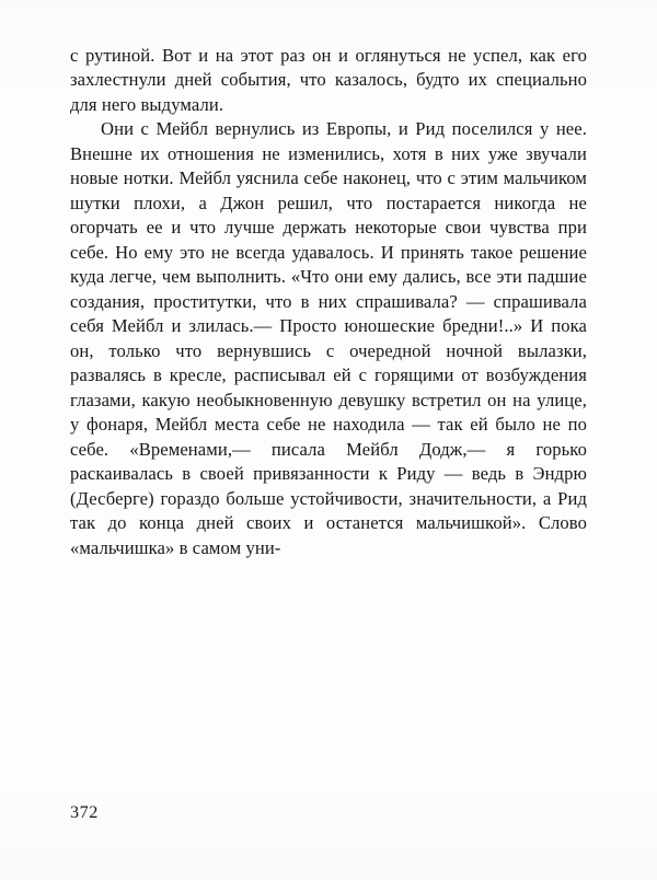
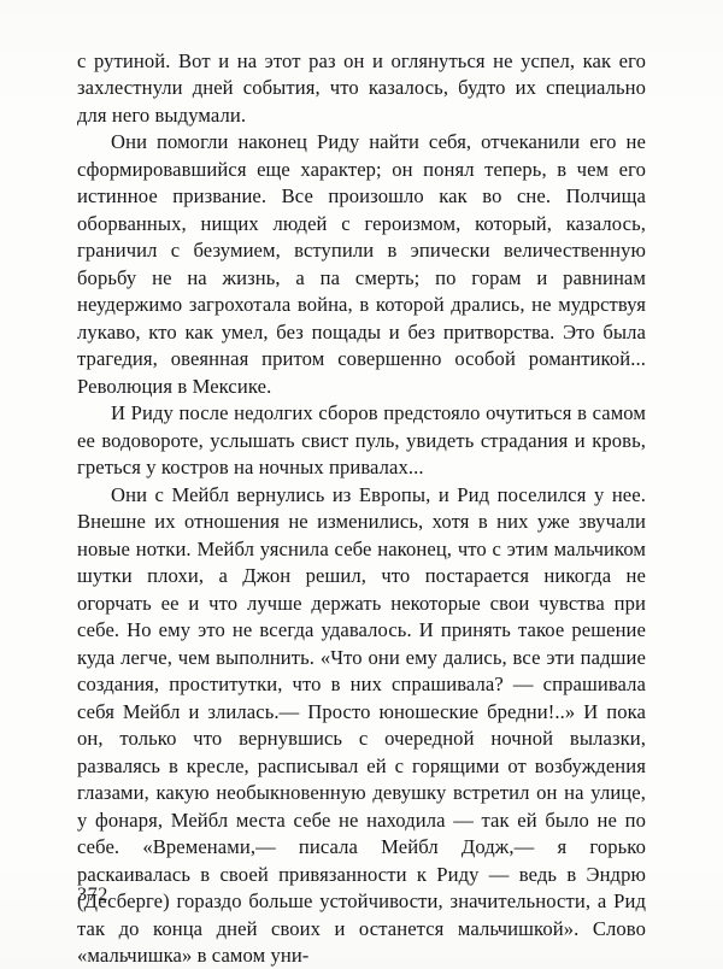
  с рутиной. Вот и на этот раз он и оглянуться не успел, как его захлестнули дней события, что казалось, будто их специально для него выдумали.
+ Они помогли наконец Риду найти себя, отчеканили его не сформировавшийся еще характер; он понял теперь, в чем его истинное призвание. Все произошло как во сне. Полчища оборванных, нищих людей с героизмом, который, казалось, граничил с безумием, вступили в эпически величественную борьбу не на жизнь, а па смерть; по горам и равнинам неудержимо загрохотала война, в которой дрались, не мудрствуя лукаво, кто как умел, без пощады и без притворства. Это была трагедия, овеянная притом совершенно особой романтикой... Революция в Мексике.
+ И Риду после недолгих сборов предстояло очутиться в самом ее водовороте, услышать свист пуль, увидеть страдания и кровь, греться у костров на ночных привалах...
  Они с Мейбл вернулись из Европы, и Рид поселился у нее. Внешне их отношения не изменились, хотя в них уже звучали новые нотки. Мейбл уяснила себе наконец, что с этим мальчиком шутки плохи, а Джон решил, что постарается никогда не огорчать ее и что лучше держать некоторые свои чувства при себе. Но ему это не всегда удавалось. И принять такое решение куда легче, чем выполнить. «Что они ему дались, все эти падшие создания, проститутки, что в них спрашивала? — спрашивала себя Мейбл и злилась.— Просто юношеские бредни!..» И пока он, только что вернувшись с очередной ночной вылазки, развалясь в кресле, расписывал ей с горящими от возбуждения глазами, какую необыкновенную девушку встретил он на улице, у фонаря, Мейбл места себе не находила — так ей было не по себе. «Временами,— писала Мейбл Додж,— я горько раскаивалась в своей привязанности к Риду — ведь в Эндрю (Десберге) гораздо больше устойчивости, значительности, а Рид так до конца дней своих и останется мальчишкой». Слово «мальчишка» в самом уни-
  372
